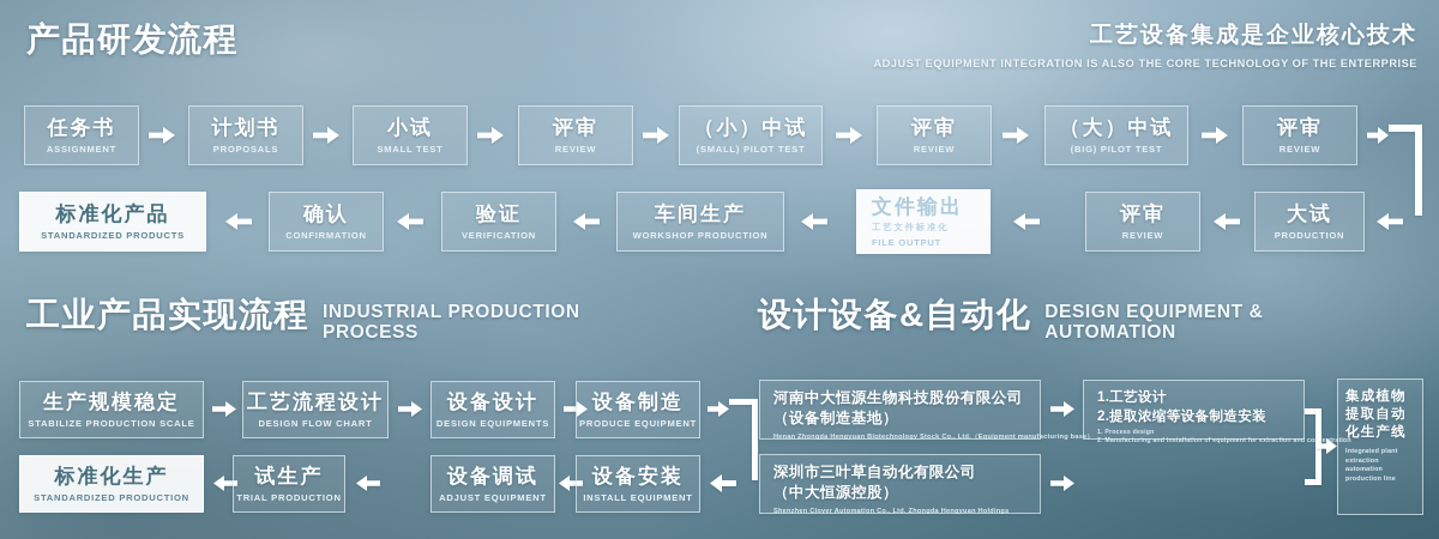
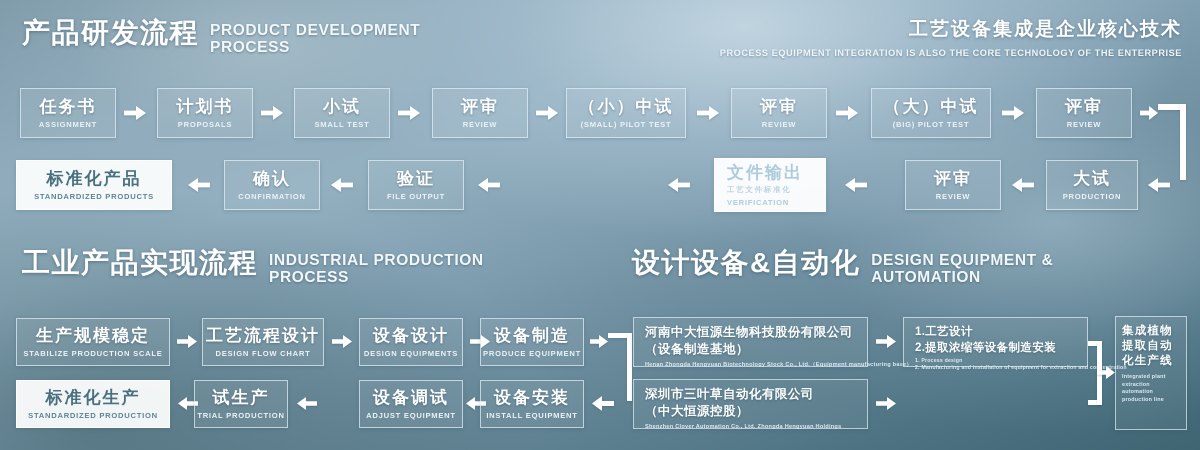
  产品研发流程
+ PRODUCT DEVELOPMENT PROCESS
  工艺设备集成是企业核心技术
- ADJUST EQUIPMENT INTEGRATION IS ALSO THE CORE TECHNOLOGY OF THE ENTERPRISE
+ PROCESS EQUIPMENT INTEGRATION IS ALSO THE CORE TECHNOLOGY OF THE ENTERPRISE
  工业产品实现流程
  INDUSTRIAL PRODUCTION PROCESS
  设计设备&自动化
  DESIGN EQUIPMENT & AUTOMATION
  任务书
  ASSIGNMENT
  计划书
  PROPOSALS
  小试
  SMALL TEST
  评审
  REVIEW
  （小）中试
  (SMALL) PILOT TEST
  评审
  REVIEW
  （大）中试
  (BIG) PILOT TEST
  评审
  REVIEW
  标准化产品
  STANDARDIZED PRODUCTS
  确认
  CONFIRMATION
  验证
- VERIFICATION
+ FILE OUTPUT
- 车间生产
- WORKSHOP PRODUCTION
  文件输出
  工艺文件标准化
- FILE OUTPUT
+ VERIFICATION
  评审
  REVIEW
  大试
  PRODUCTION
  生产规模稳定
  STABILIZE PRODUCTION SCALE
  工艺流程设计
  DESIGN FLOW CHART
  设备设计
  DESIGN EQUIPMENTS
  设备制造
  PRODUCE EQUIPMENT
  标准化生产
  STANDARDIZED PRODUCTION
  试生产
  TRIAL PRODUCTION
  设备调试
  ADJUST EQUIPMENT
  设备安装
  INSTALL EQUIPMENT
  河南中大恒源生物科技股份有限公司
  （设备制造基地）
  1.工艺设计
  2.提取浓缩等设备制造安装
  深圳市三叶草自动化有限公司
  （中大恒源控股）
  集成植物提取自动化生产线
